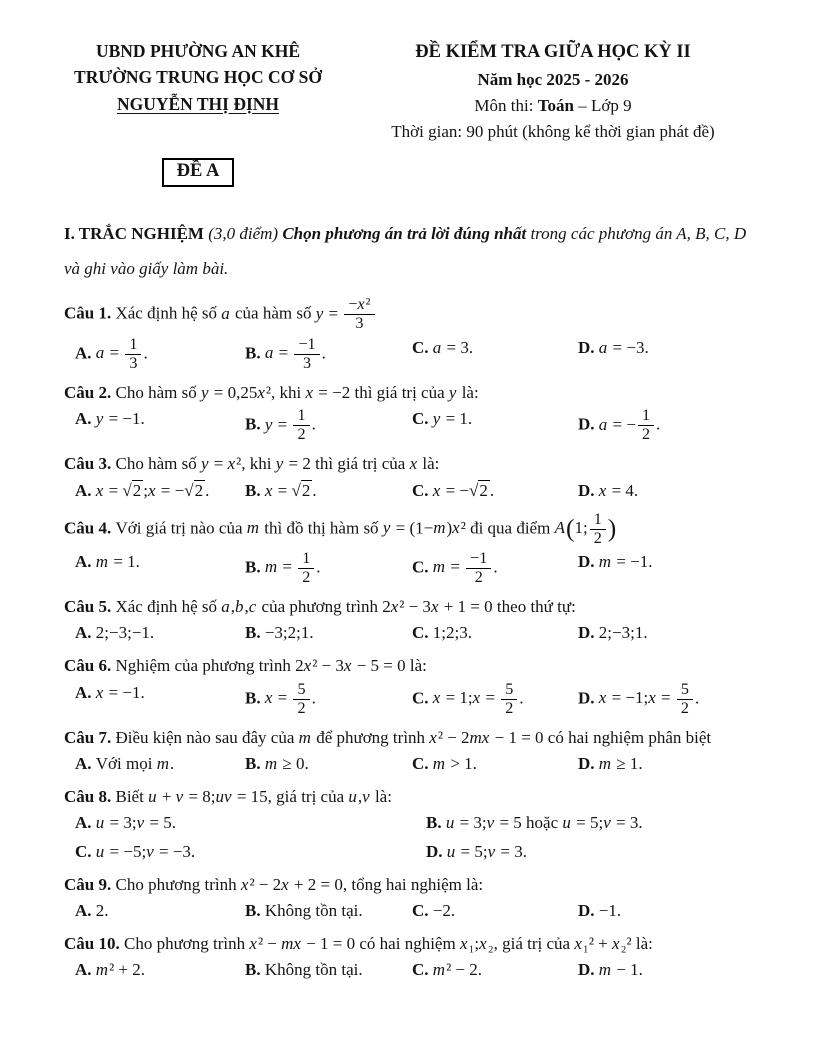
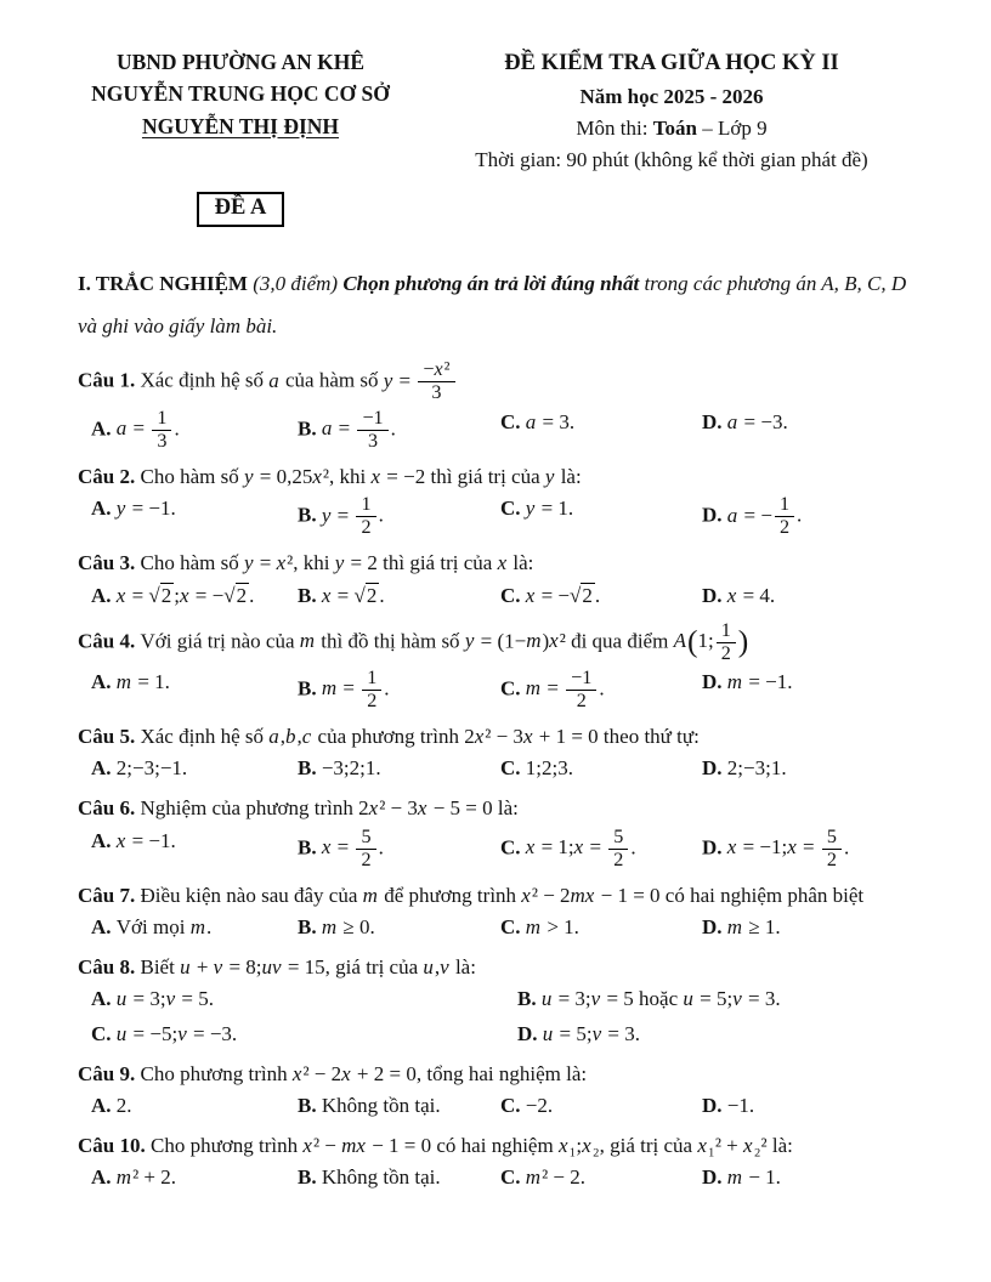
  UBND PHƯỜNG AN KHÊ
- TRƯỜNG TRUNG HỌC CƠ SỞ
+ NGUYỄN TRUNG HỌC CƠ SỞ
  NGUYỄN THỊ ĐỊNH
  ĐỀ KIỂM TRA GIỮA HỌC KỲ II
  Năm học 2025 - 2026
  Môn thi: Toán – Lớp 9
  Thời gian: 90 phút (không kể thời gian phát đề)
  ĐỀ A
  I. TRẮC NGHIỆM (3,0 điểm) Chọn phương án trả lời đúng nhất trong các phương án A, B, C, D và ghi vào giấy làm bài.
  Câu 1. Xác định hệ số a của hàm số y =
  −x²
  3
  A. a =
  1
  3
  .
  B. a =
  −1
  3
  .
  C. a = 3.
  D. a = −3.
  Câu 2. Cho hàm số y = 0,25x², khi x = −2 thì giá trị của y là:
  A. y = −1.
  B. y =
  1
  2
  .
  C. y = 1.
  D. a = −
  1
  2
  .
  Câu 3. Cho hàm số y = x², khi y = 2 thì giá trị của x là:
  A. x = √2;x = −√2.
  B. x = √2.
  C. x = −√2.
  D. x = 4.
  Câu 4. Với giá trị nào của m thì đồ thị hàm số y = (1−m)x² đi qua điểm A(1;
  1
  2
  )
  A. m = 1.
  B. m =
  1
  2
  .
  C. m =
  −1
  2
  .
  D. m = −1.
  Câu 5. Xác định hệ số a,b,c của phương trình 2x² − 3x + 1 = 0 theo thứ tự:
  A. 2;−3;−1.
  B. −3;2;1.
  C. 1;2;3.
  D. 2;−3;1.
  Câu 6. Nghiệm của phương trình 2x² − 3x − 5 = 0 là:
  A. x = −1.
  B. x =
  5
  2
  .
  C. x = 1;x =
  5
  2
  .
  D. x = −1;x =
  5
  2
  .
  Câu 7. Điều kiện nào sau đây của m để phương trình x² − 2mx − 1 = 0 có hai nghiệm phân biệt
  A. Với mọi m.
  B. m ≥ 0.
  C. m > 1.
  D. m ≥ 1.
  Câu 8. Biết u + v = 8;uv = 15, giá trị của u,v là:
  A. u = 3;v = 5.
  B. u = 3;v = 5 hoặc u = 5;v = 3.
  C. u = −5;v = −3.
  D. u = 5;v = 3.
  Câu 9. Cho phương trình x² − 2x + 2 = 0, tổng hai nghiệm là:
  A. 2.
  B. Không tồn tại.
  C. −2.
  D. −1.
  Câu 10. Cho phương trình x² − mx − 1 = 0 có hai nghiệm x₁;x₂, giá trị của x₁² + x₂² là:
  A. m² + 2.
  B. Không tồn tại.
  C. m² − 2.
  D. m − 1.
